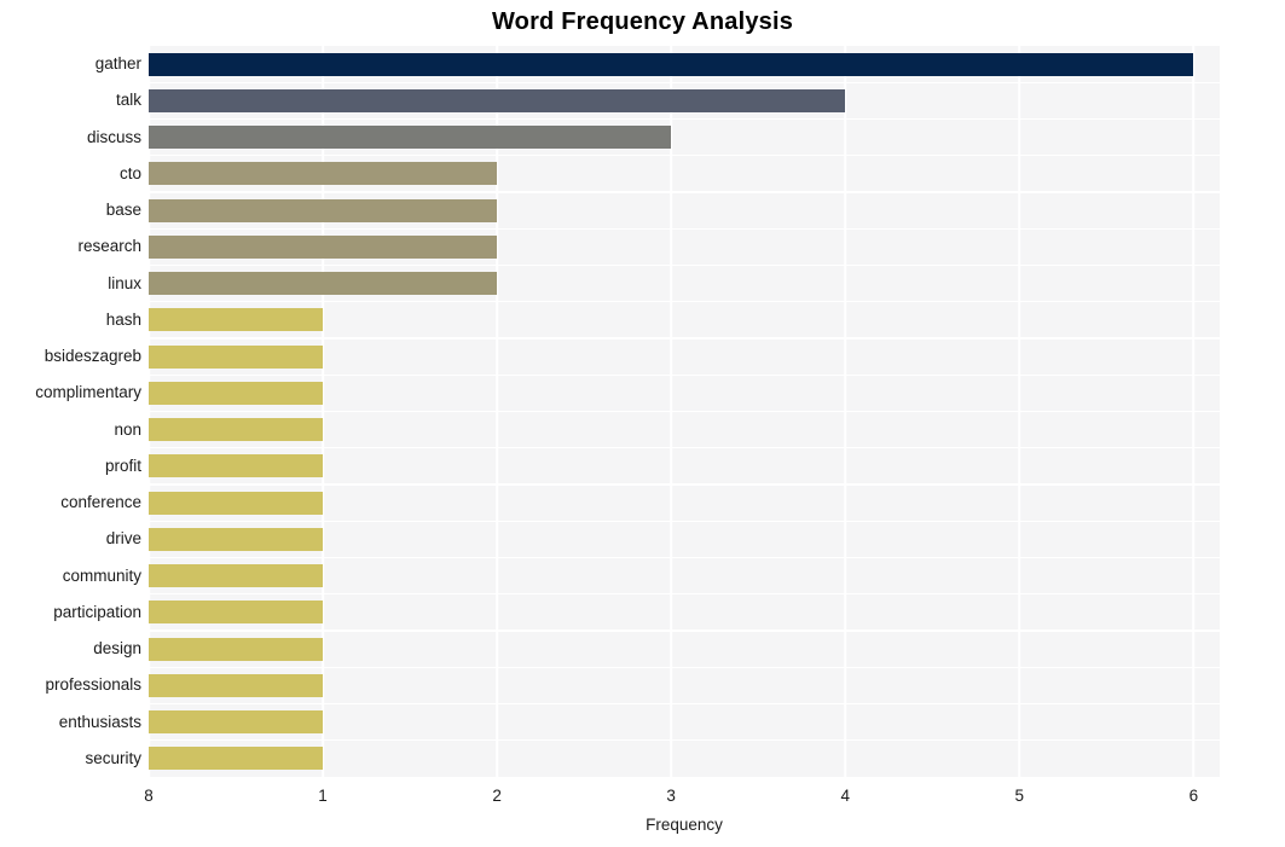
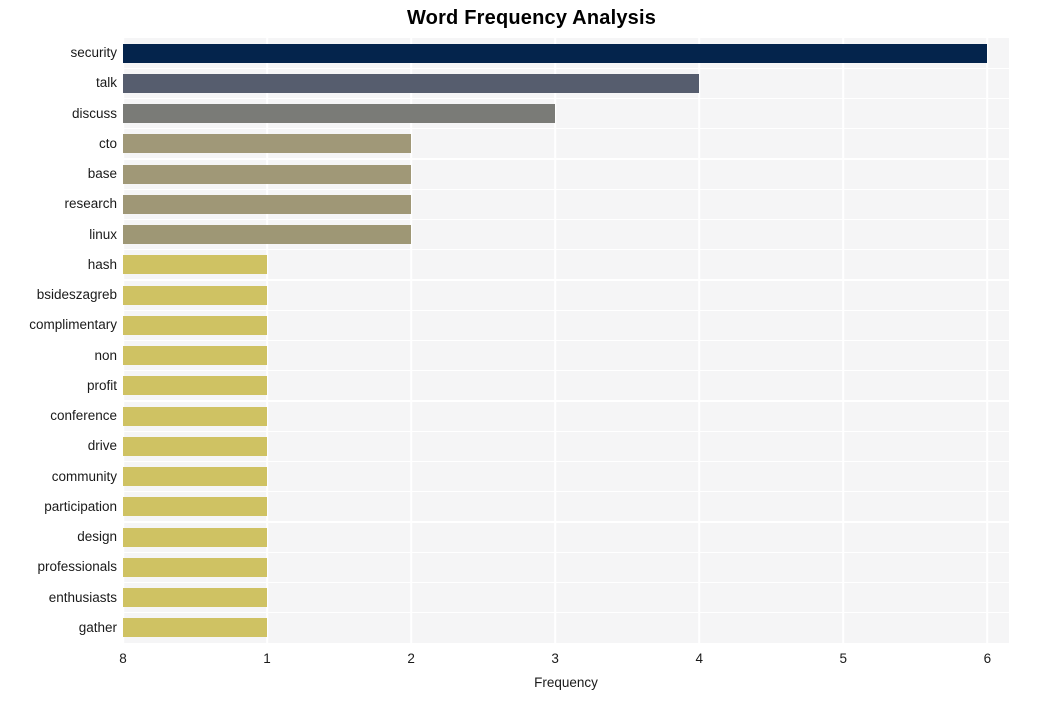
  Word Frequency Analysis
- gather
+ security
  talk
  discuss
  cto
  base
  research
  linux
  hash
  bsideszagreb
  complimentary
  non
  profit
  conference
  drive
  community
  participation
  design
  professionals
  enthusiasts
- security
+ gather
  8
  1
  2
  3
  4
  5
  6
  Frequency
